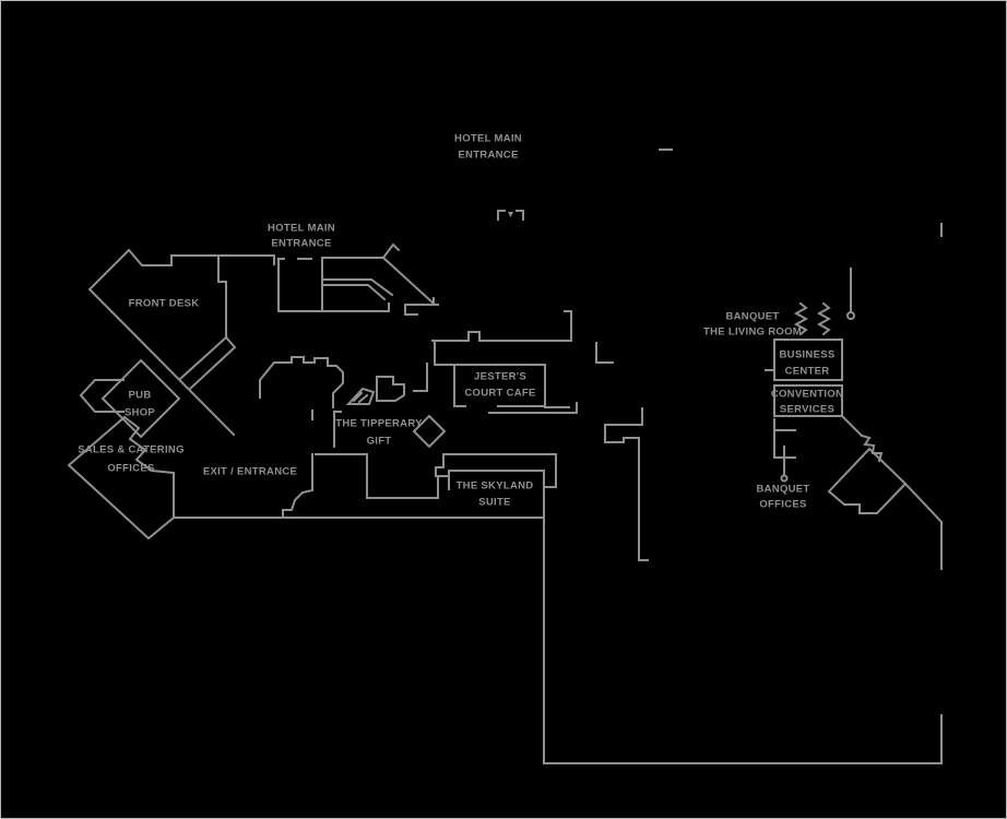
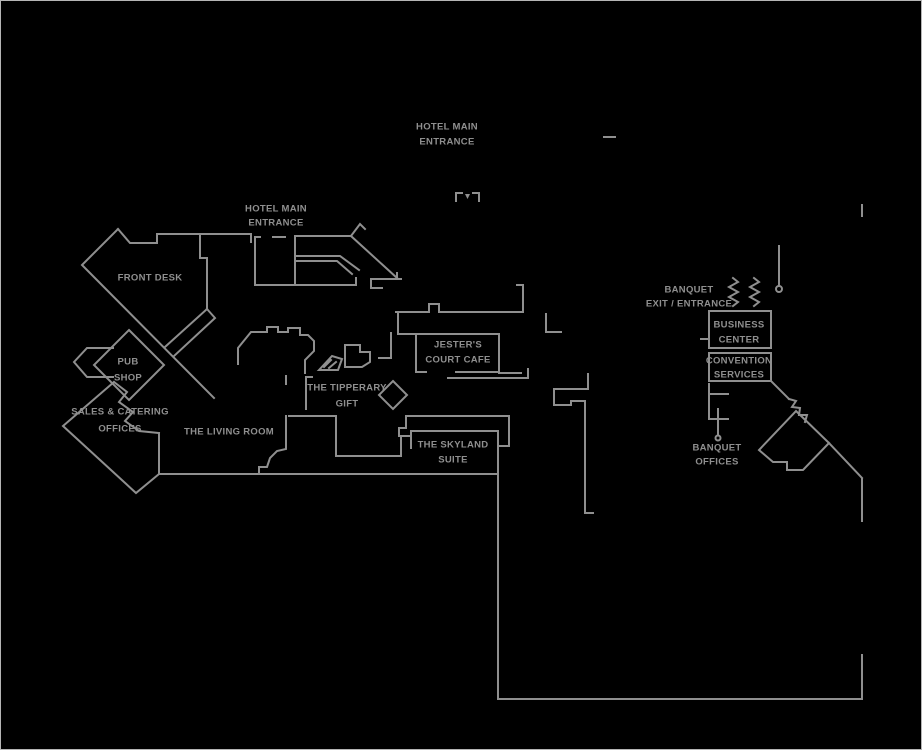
  HOTEL MAIN
  ENTRANCE
  HOTEL MAIN
  ENTRANCE
  FRONT DESK
  PUB
  SHOP
  SALES & CATERING
  OFFICES
- EXIT / ENTRANCE
+ THE LIVING ROOM
  THE TIPPERARY
  GIFT
  JESTER'S
  COURT CAFE
  THE SKYLAND
  SUITE
  BANQUET
- THE LIVING ROOM
+ EXIT / ENTRANCE
  BUSINESS
  CENTER
  CONVENTION
  SERVICES
  BANQUET
  OFFICES
